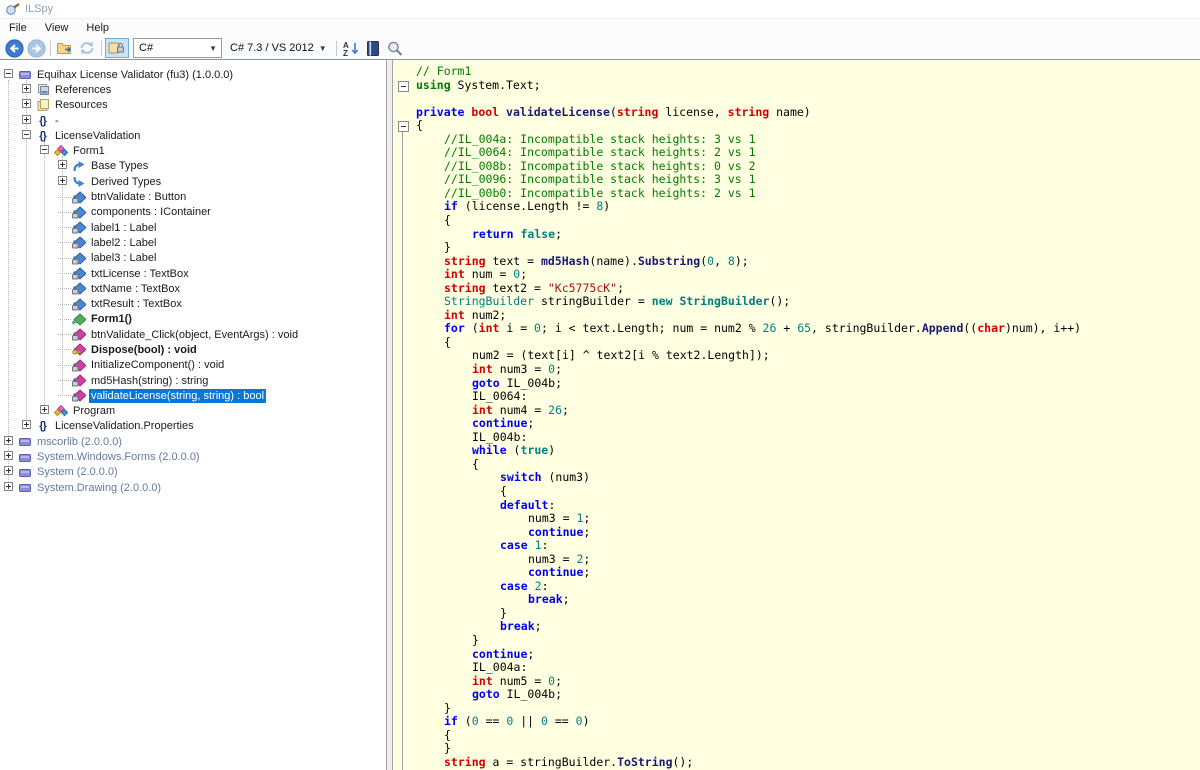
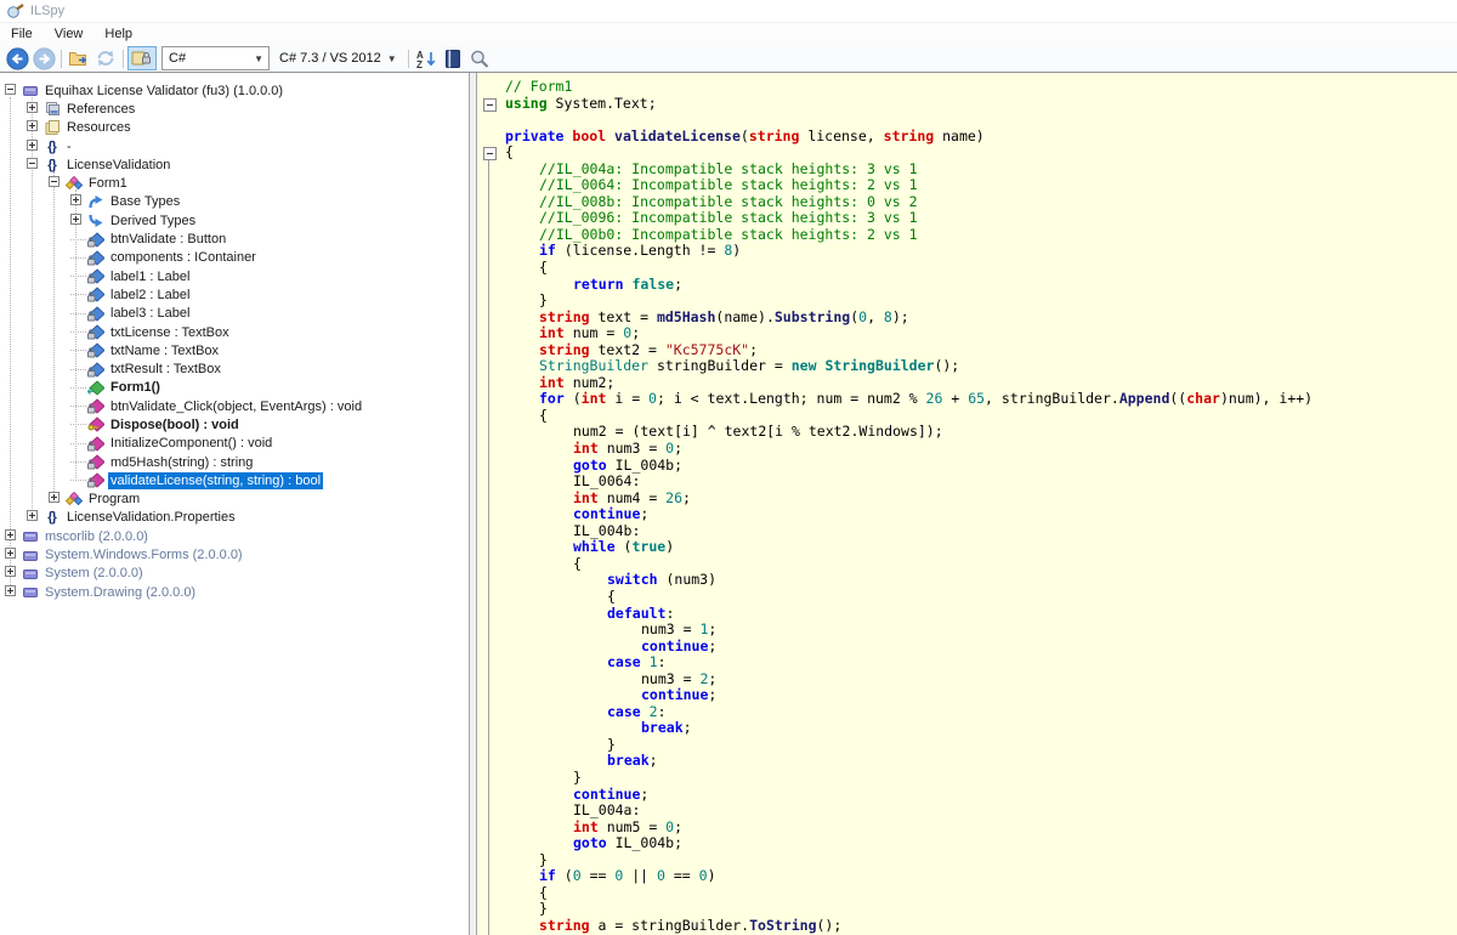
  ILSpy
  File
  View
  Help
  C#
  ▼
  C# 7.3 / VS 2012
  ▼
  A
  Z
  Equihax License Validator (fu3) (1.0.0.0)
  References
  Resources
  {}
  -
  {}
  LicenseValidation
  Form1
  Base Types
  Derived Types
  btnValidate : Button
  components : IContainer
  label1 : Label
  label2 : Label
  label3 : Label
  txtLicense : TextBox
  txtName : TextBox
  txtResult : TextBox
  Form1()
  btnValidate_Click(object, EventArgs) : void
  Dispose(bool) : void
  InitializeComponent() : void
  md5Hash(string) : string
  validateLicense(string, string) : bool
  Program
  {}
  LicenseValidation.Properties
  mscorlib (2.0.0.0)
  System.Windows.Forms (2.0.0.0)
  System (2.0.0.0)
  System.Drawing (2.0.0.0)
  // Form1
  using System.Text;
  private bool validateLicense(string license, string name)
  {
  //IL_004a: Incompatible stack heights: 3 vs 1
  //IL_0064: Incompatible stack heights: 2 vs 1
  //IL_008b: Incompatible stack heights: 0 vs 2
  //IL_0096: Incompatible stack heights: 3 vs 1
  //IL_00b0: Incompatible stack heights: 2 vs 1
  if (license.Length != 8)
  {
  return false;
  }
  string text = md5Hash(name).Substring(0, 8);
  int num = 0;
  string text2 = "Kc5775cK";
  StringBuilder stringBuilder = new StringBuilder();
  int num2;
  for (int i = 0; i < text.Length; num = num2 % 26 + 65, stringBuilder.Append((char)num), i++)
  {
- num2 = (text[i] ^ text2[i % text2.Length]);
+ num2 = (text[i] ^ text2[i % text2.Windows]);
  int num3 = 0;
  goto IL_004b;
  IL_0064:
  int num4 = 26;
  continue;
  IL_004b:
  while (true)
  {
  switch (num3)
  {
  default:
  num3 = 1;
  continue;
  case 1:
  num3 = 2;
  continue;
  case 2:
  break;
  }
  break;
  }
  continue;
  IL_004a:
  int num5 = 0;
  goto IL_004b;
  }
  if (0 == 0 || 0 == 0)
  {
  }
  string a = stringBuilder.ToString();
